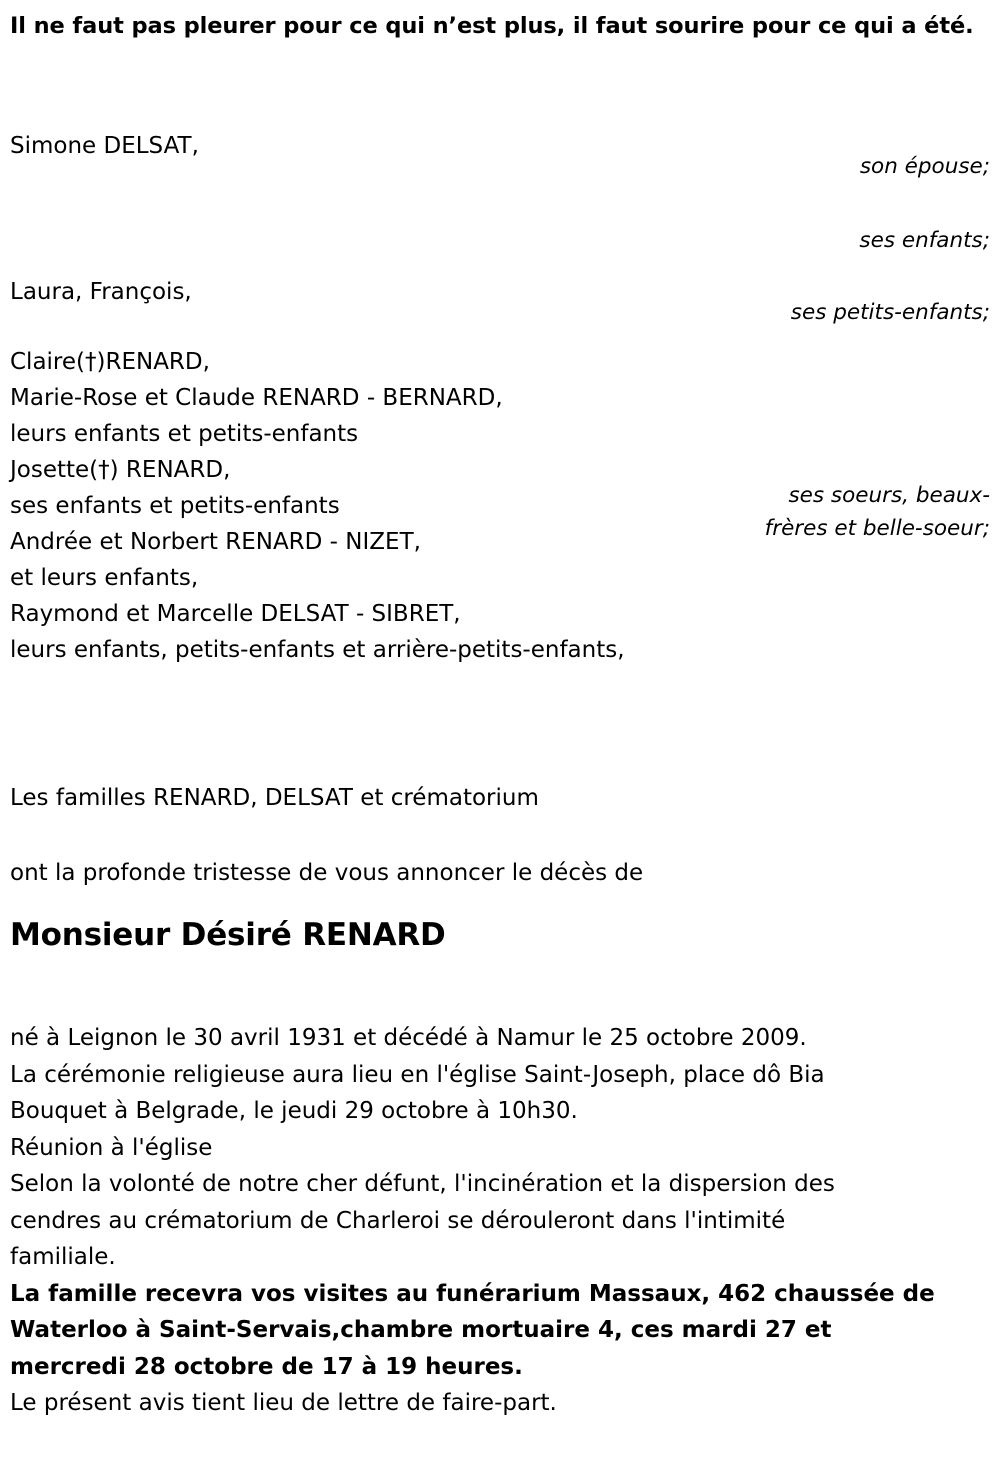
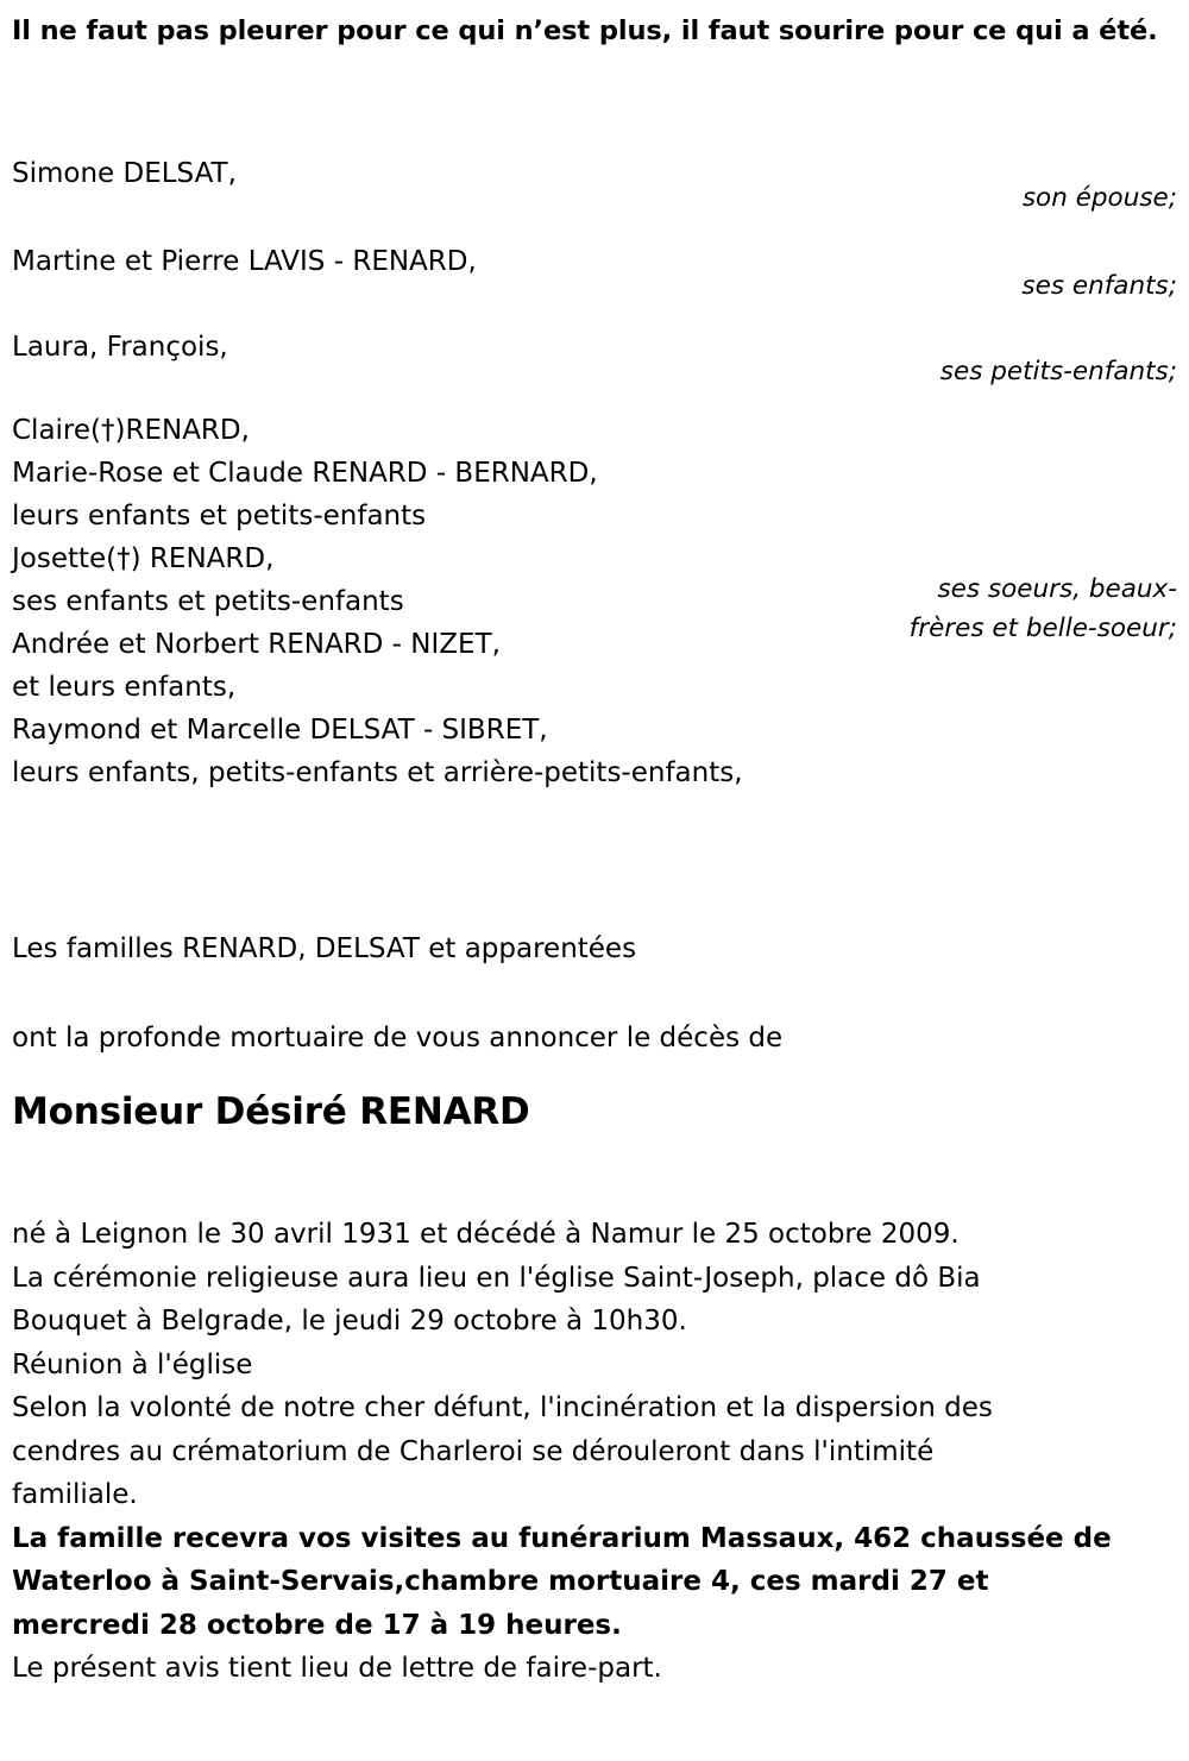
  Il ne faut pas pleurer pour ce qui n’est plus, il faut sourire pour ce qui a été.
  Simone DELSAT,
  son épouse;
+ Martine et Pierre LAVIS - RENARD,
  ses enfants;
  Laura, François,
  ses petits-enfants;
  Claire(†)RENARD,
  Marie-Rose et Claude RENARD - BERNARD,
  leurs enfants et petits-enfants
  Josette(†) RENARD,
  ses enfants et petits-enfants
  Andrée et Norbert RENARD - NIZET,
  et leurs enfants,
  Raymond et Marcelle DELSAT - SIBRET,
  leurs enfants, petits-enfants et arrière-petits-enfants,
  ses soeurs, beaux-frères et belle-soeur;
- Les familles RENARD, DELSAT et crématorium
+ Les familles RENARD, DELSAT et apparentées
- ont la profonde tristesse de vous annoncer le décès de
+ ont la profonde mortuaire de vous annoncer le décès de
  Monsieur Désiré RENARD
  né à Leignon le 30 avril 1931 et décédé à Namur le 25 octobre 2009.
  La cérémonie religieuse aura lieu en l'église Saint-Joseph, place dô Bia
  Bouquet à Belgrade, le jeudi 29 octobre à 10h30.
  Réunion à l'église
  Selon la volonté de notre cher défunt, l'incinération et la dispersion des
  cendres au crématorium de Charleroi se dérouleront dans l'intimité
  familiale.
  La famille recevra vos visites au funérarium Massaux, 462 chaussée de
  Waterloo à Saint-Servais,chambre mortuaire 4, ces mardi 27 et
  mercredi 28 octobre de 17 à 19 heures.
  Le présent avis tient lieu de lettre de faire-part.
